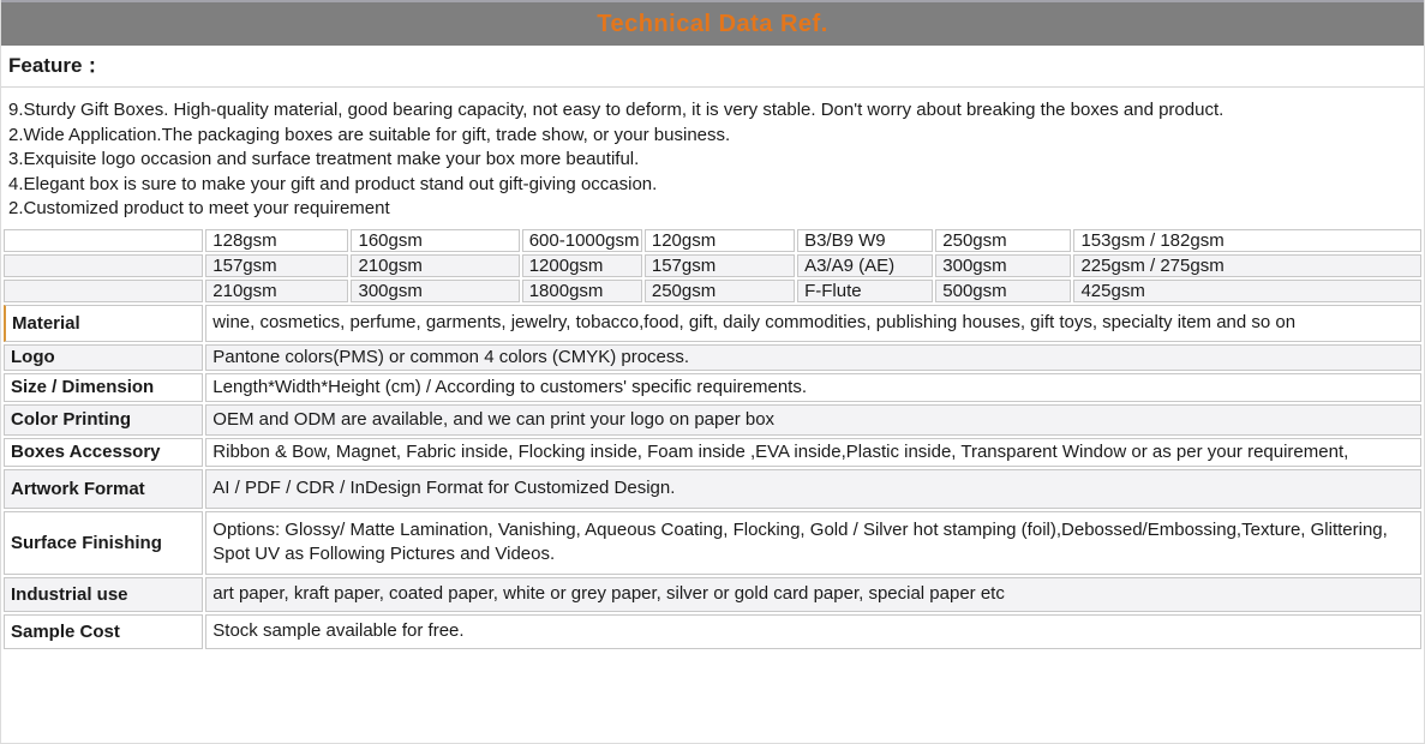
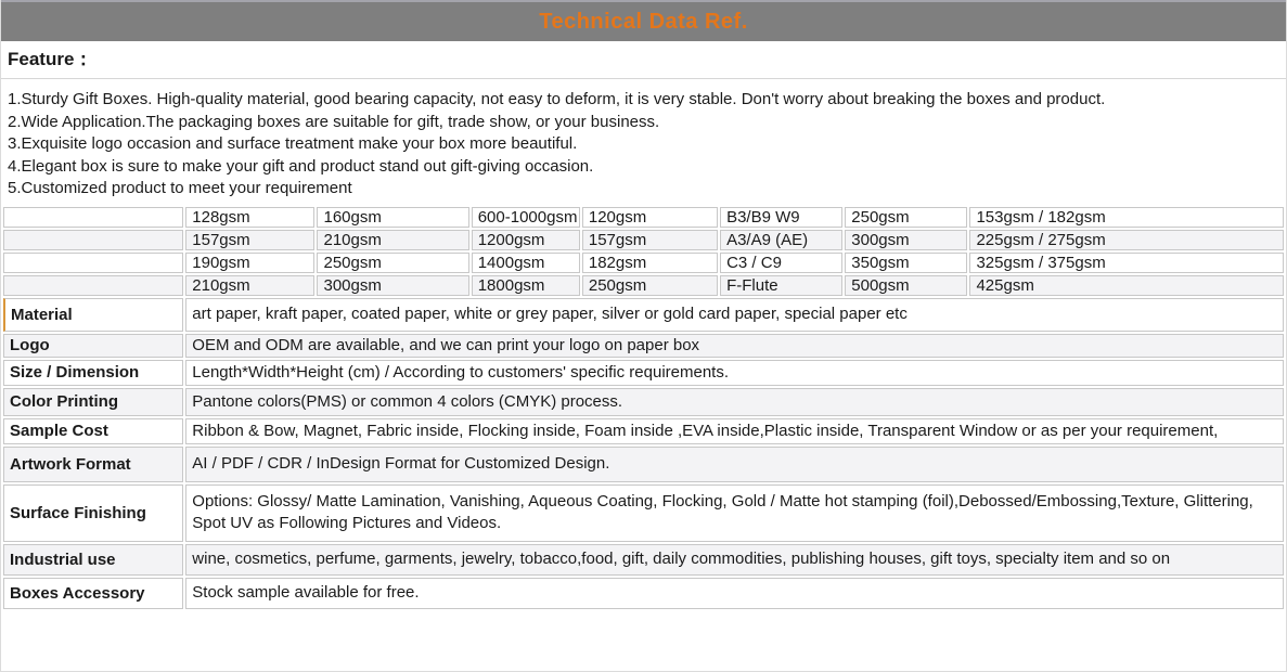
  Technical Data Ref.
  Feature：
- 9.Sturdy Gift Boxes. High-quality material, good bearing capacity, not easy to deform, it is very stable. Don't worry about breaking the boxes and product.
+ 1.Sturdy Gift Boxes. High-quality material, good bearing capacity, not easy to deform, it is very stable. Don't worry about breaking the boxes and product.
  2.Wide Application.The packaging boxes are suitable for gift, trade show, or your business.
  3.Exquisite logo occasion and surface treatment make your box more beautiful.
  4.Elegant box is sure to make your gift and product stand out gift-giving occasion.
- 2.Customized product to meet your requirement
+ 5.Customized product to meet your requirement
  	128gsm	160gsm	600-1000gsm	120gsm	B3/B9 W9	250gsm	153gsm / 182gsm
  	157gsm	210gsm	1200gsm	157gsm	A3/A9 (AE)	300gsm	225gsm / 275gsm
+ 	190gsm	250gsm	1400gsm	182gsm	C3 / C9	350gsm	325gsm / 375gsm
  	210gsm	300gsm	1800gsm	250gsm	F-Flute	500gsm	425gsm
- Material	wine, cosmetics, perfume, garments, jewelry, tobacco,food, gift, daily commodities, publishing houses, gift toys, specialty item and so on
+ Material	art paper, kraft paper, coated paper, white or grey paper, silver or gold card paper, special paper etc
- Logo	Pantone colors(PMS) or common 4 colors (CMYK) process.
+ Logo	OEM and ODM are available, and we can print your logo on paper box
  Size / Dimension	Length*Width*Height (cm) / According to customers' specific requirements.
- Color Printing	OEM and ODM are available, and we can print your logo on paper box
+ Color Printing	Pantone colors(PMS) or common 4 colors (CMYK) process.
- Boxes Accessory	Ribbon & Bow, Magnet, Fabric inside, Flocking inside, Foam inside ,EVA inside,Plastic inside, Transparent Window or as per your requirement,
+ Sample Cost	Ribbon & Bow, Magnet, Fabric inside, Flocking inside, Foam inside ,EVA inside,Plastic inside, Transparent Window or as per your requirement,
  Artwork Format	AI / PDF / CDR / InDesign Format for Customized Design.
- Surface Finishing	Options: Glossy/ Matte Lamination, Vanishing, Aqueous Coating, Flocking, Gold / Silver hot stamping (foil),Debossed/Embossing,Texture, Glittering, Spot UV as Following Pictures and Videos.
+ Surface Finishing	Options: Glossy/ Matte Lamination, Vanishing, Aqueous Coating, Flocking, Gold / Matte hot stamping (foil),Debossed/Embossing,Texture, Glittering, Spot UV as Following Pictures and Videos.
- Industrial use	art paper, kraft paper, coated paper, white or grey paper, silver or gold card paper, special paper etc
+ Industrial use	wine, cosmetics, perfume, garments, jewelry, tobacco,food, gift, daily commodities, publishing houses, gift toys, specialty item and so on
- Sample Cost	Stock sample available for free.
+ Boxes Accessory	Stock sample available for free.
